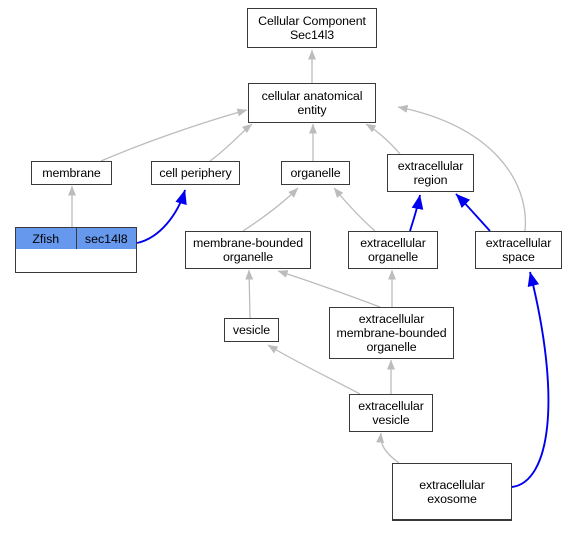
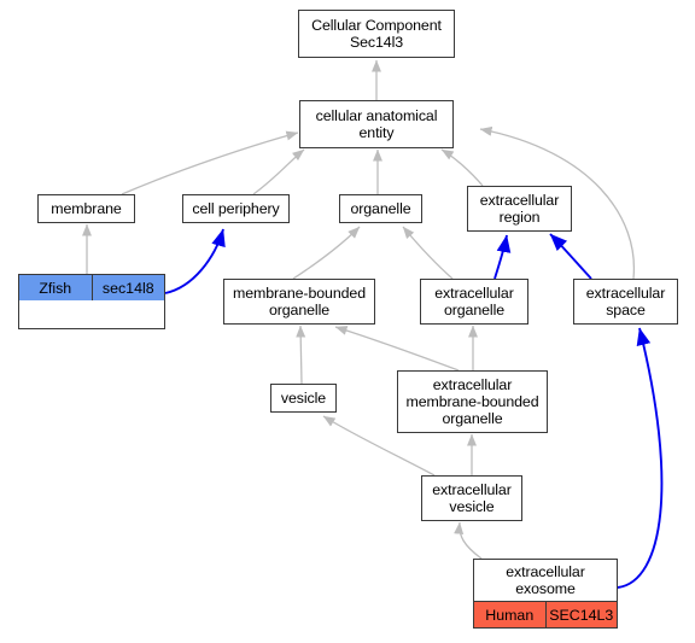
  Cellular Component
  Sec14l3
  cellular anatomical
  entity
  membrane
  cell periphery
  organelle
  extracellular
  region
  Zfish
  sec14l8
  membrane-bounded
  organelle
  extracellular
  organelle
  extracellular
  space
  vesicle
  extracellular
  membrane-bounded
  organelle
  extracellular
  vesicle
  extracellular
  exosome
+ Human
+ SEC14L3
